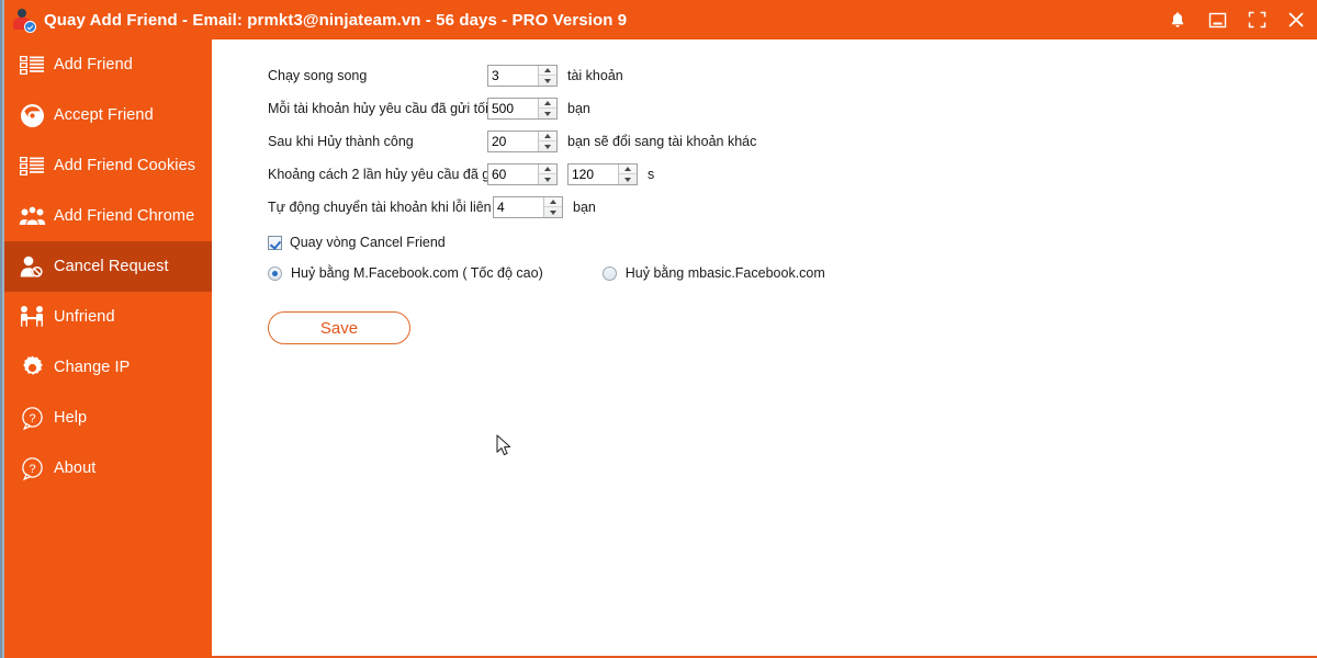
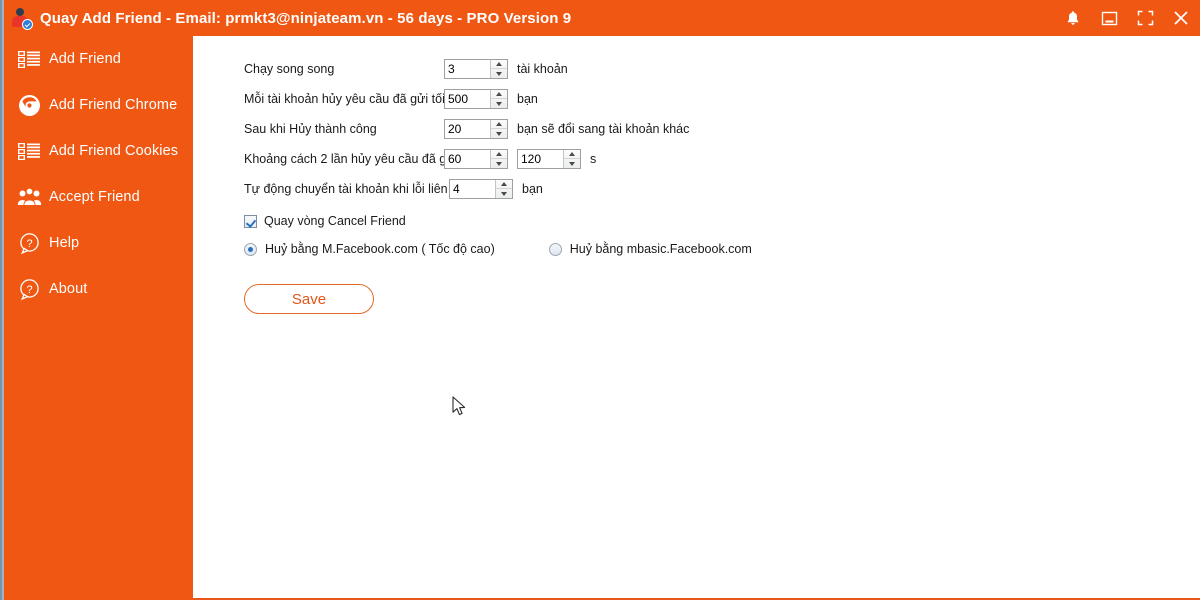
  Quay Add Friend - Email: prmkt3@ninjateam.vn - 56 days - PRO Version 9
  Add Friend
- Accept Friend
+ Add Friend Chrome
  Add Friend Cookies
- Add Friend Chrome
+ Accept Friend
- Cancel Request
- Unfriend
- Change IP
  ?
  Help
  ?
  About
  Chạy song song
  3
  tài khoản
  Mỗi tài khoản hủy yêu cầu đã gửi tố
  500
  bạn
  Sau khi Hủy thành công
  20
  bạn sẽ đổi sang tài khoản khác
  Khoảng cách 2 lần hủy yêu cầu đã g
  60
  120
  s
  Tự động chuyển tài khoản khi lỗi liên
  4
  bạn
  Quay vòng Cancel Friend
  Huỷ bằng M.Facebook.com ( Tốc độ cao)
  Huỷ bằng mbasic.Facebook.com
  Save
